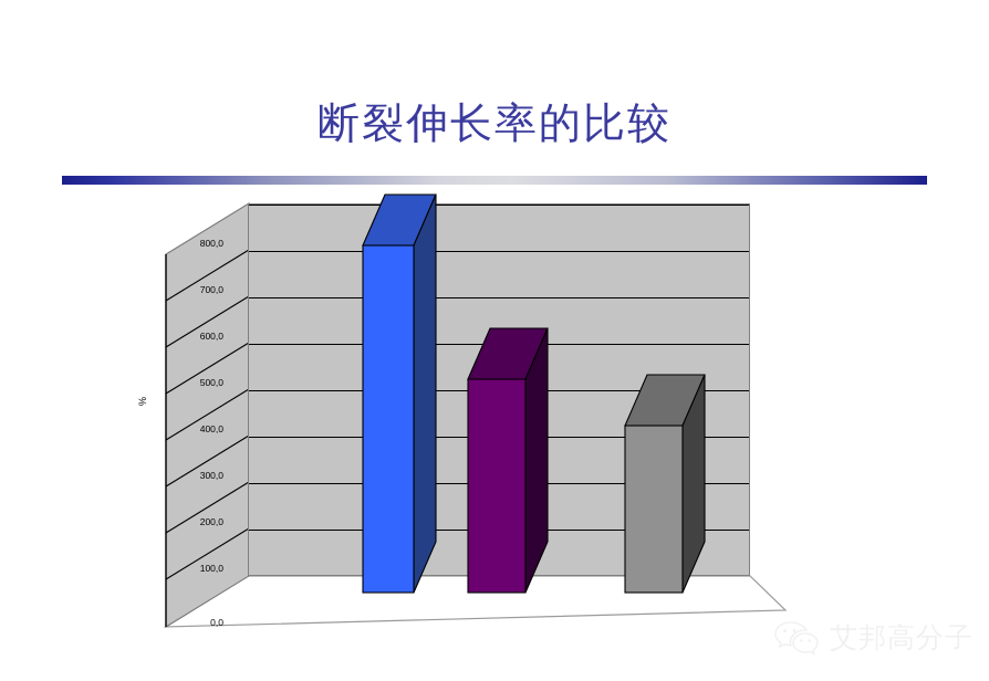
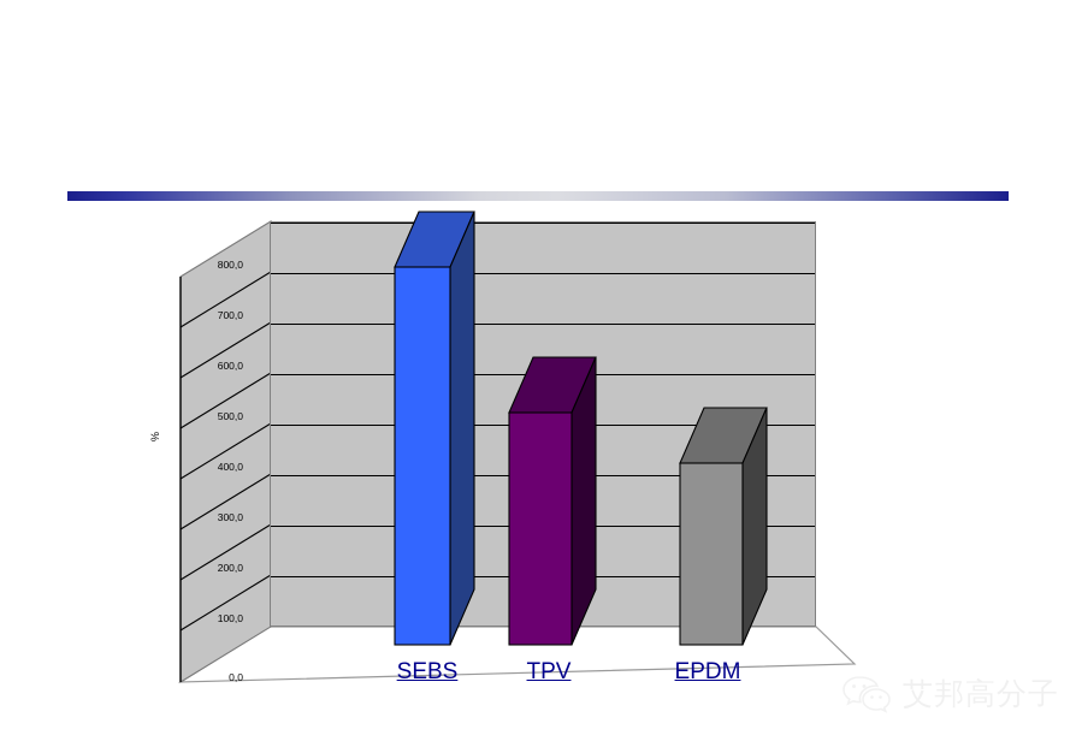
- 断裂伸长率的比较
  800,0
  700,0
  600,0
  500,0
  400,0
  300,0
  200,0
  100,0
  0,0
+ SEBS
+ TPV
+ EPDM
